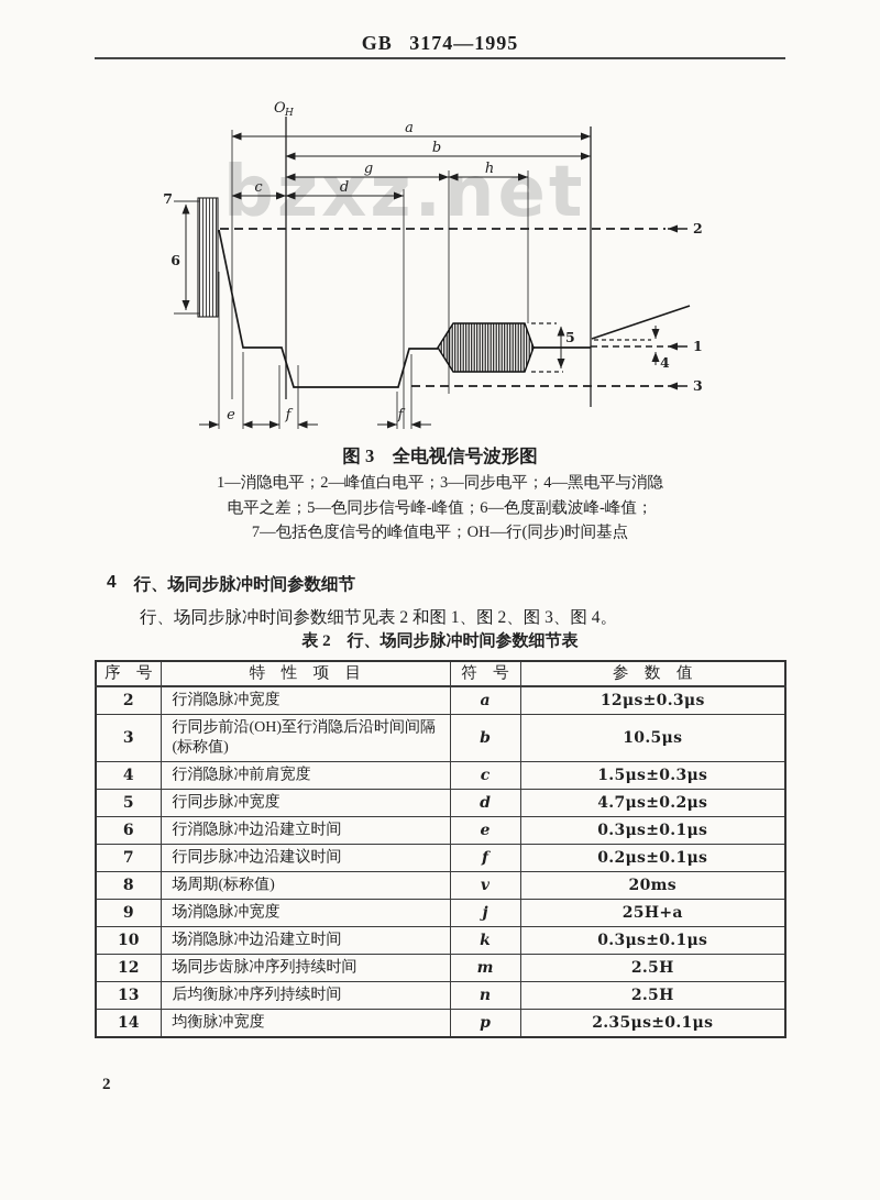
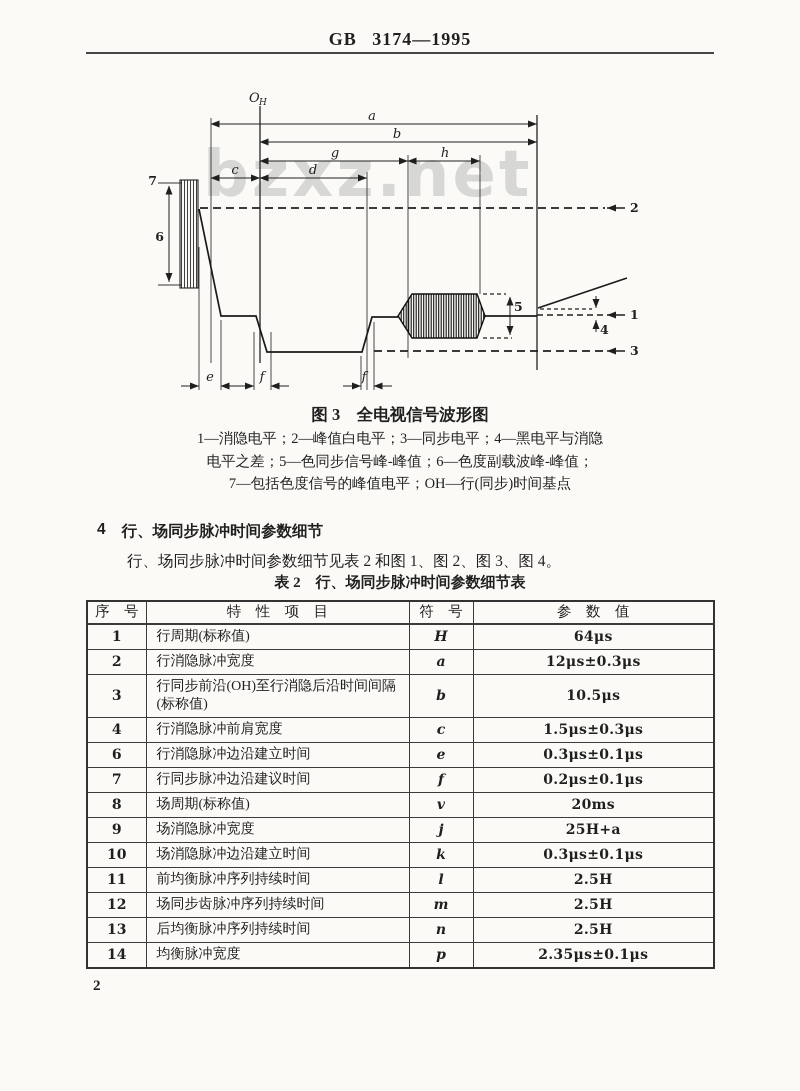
  GB 3174—1995
  bzxz.net
  O
  H
  a
  b
  g
  h
  c
  d
  e
  f
  f
  2
  1
  3
  4
  5
  6
  7
  图 3 全电视信号波形图
  1—消隐电平；2—峰值白电平；3—同步电平；4—黑电平与消隐
  电平之差；5—色同步信号峰-峰值；6—色度副载波峰-峰值；
  7—包括色度信号的峰值电平；OH—行(同步)时间基点
  4
  行、场同步脉冲时间参数细节
  行、场同步脉冲时间参数细节见表 2 和图 1、图 2、图 3、图 4。
  表 2 行、场同步脉冲时间参数细节表
  序 号	特 性 项 目	符 号	参 数 值
+ 1	行周期(标称值)	H	64μs
  2	行消隐脉冲宽度	a	12μs±0.3μs
  3	行同步前沿(OH)至行消隐后沿时间间隔(标称值)	b	10.5μs
  4	行消隐脉冲前肩宽度	c	1.5μs±0.3μs
- 5	行同步脉冲宽度	d	4.7μs±0.2μs
  6	行消隐脉冲边沿建立时间	e	0.3μs±0.1μs
  7	行同步脉冲边沿建议时间	f	0.2μs±0.1μs
  8	场周期(标称值)	v	20ms
  9	场消隐脉冲宽度	j	25H+a
  10	场消隐脉冲边沿建立时间	k	0.3μs±0.1μs
+ 11	前均衡脉冲序列持续时间	l	2.5H
  12	场同步齿脉冲序列持续时间	m	2.5H
  13	后均衡脉冲序列持续时间	n	2.5H
  14	均衡脉冲宽度	p	2.35μs±0.1μs
  2
